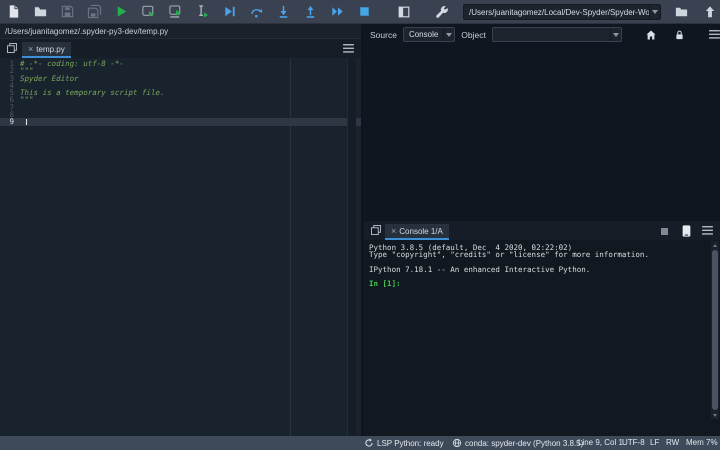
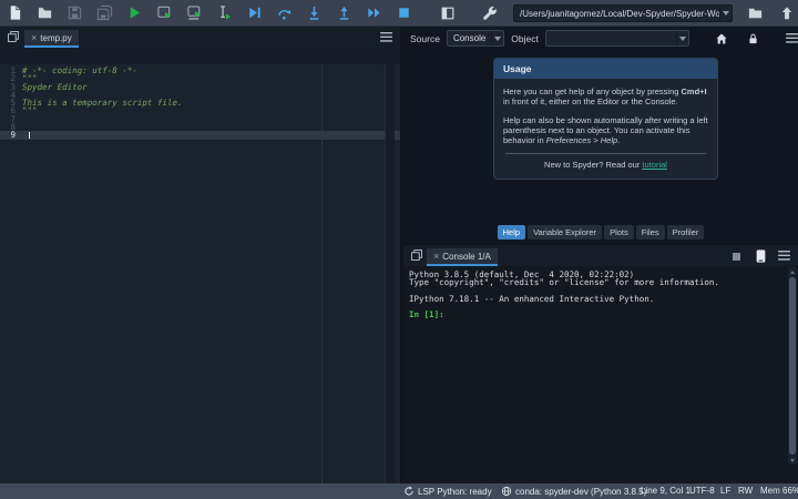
  /Users/juanitagomez/Local/Dev-Spyder/Spyder-Wo
- /Users/juanitagomez/.spyder-py3-dev/temp.py
  ×
  temp.py
  1
  # -*- coding: utf-8 -*-
  2
  """
  3
  Spyder Editor
  4
  5
  This is a temporary script file.
  6
  """
  7
  8
  9
  Source
  Console
  Object
+ Usage
+ Here you can get help of any object by pressing Cmd+I in front of it, either on the Editor or the Console.
+ Help can also be shown automatically after writing a left parenthesis next to an object. You can activate this behavior in Preferences > Help.
+ New to Spyder? Read our tutorial
+ Help
+ Variable Explorer
+ Plots
+ Files
+ Profiler
  ×
  Console 1/A
  Python 3.8.5 (default, Dec 4 2020, 02:22:02)
  Type "copyright", "credits" or "license" for more information.
  IPython 7.18.1 -- An enhanced Interactive Python.
  In [1]:
  LSP Python: ready
  conda: spyder-dev (Python 3.8.5)
  Line 9, Col 1
  UTF-8
  LF
  RW
- Mem 7%
+ Mem 66%
